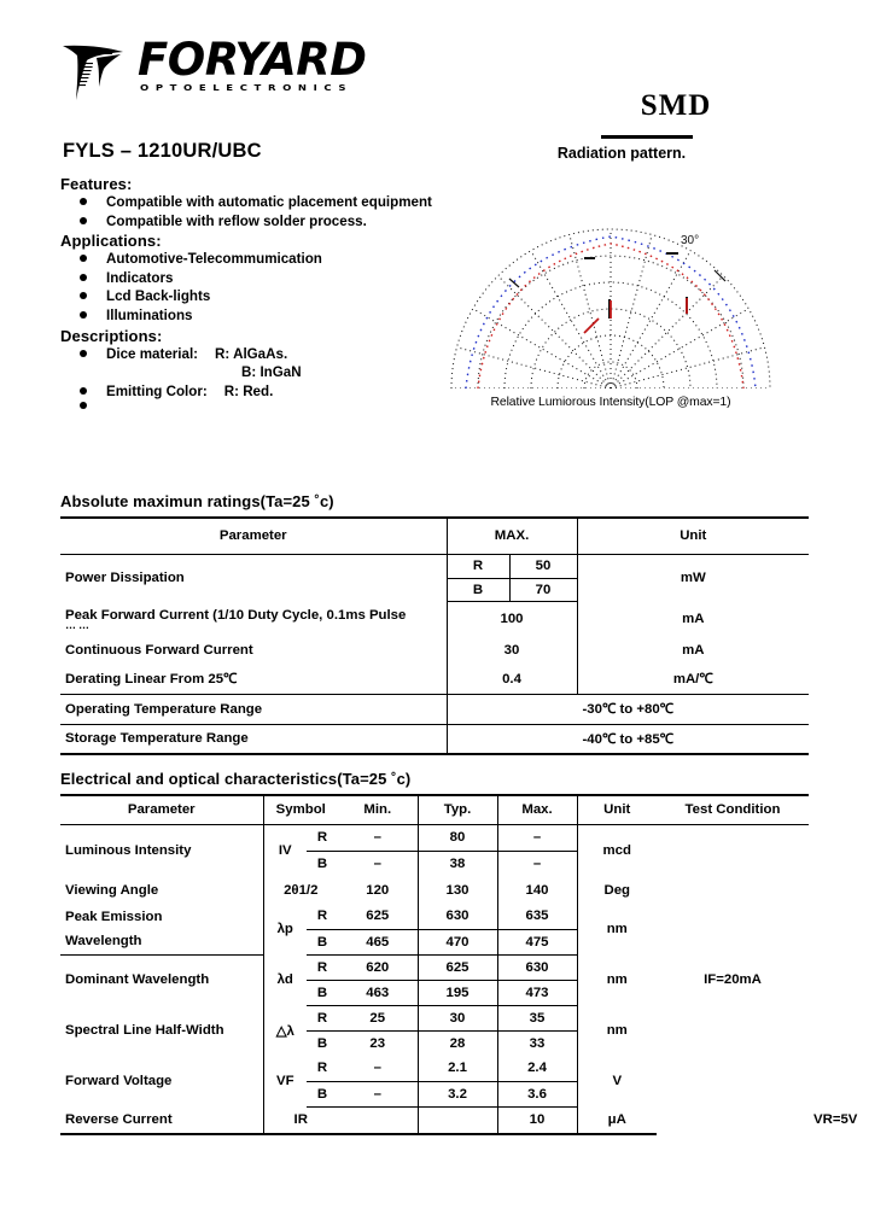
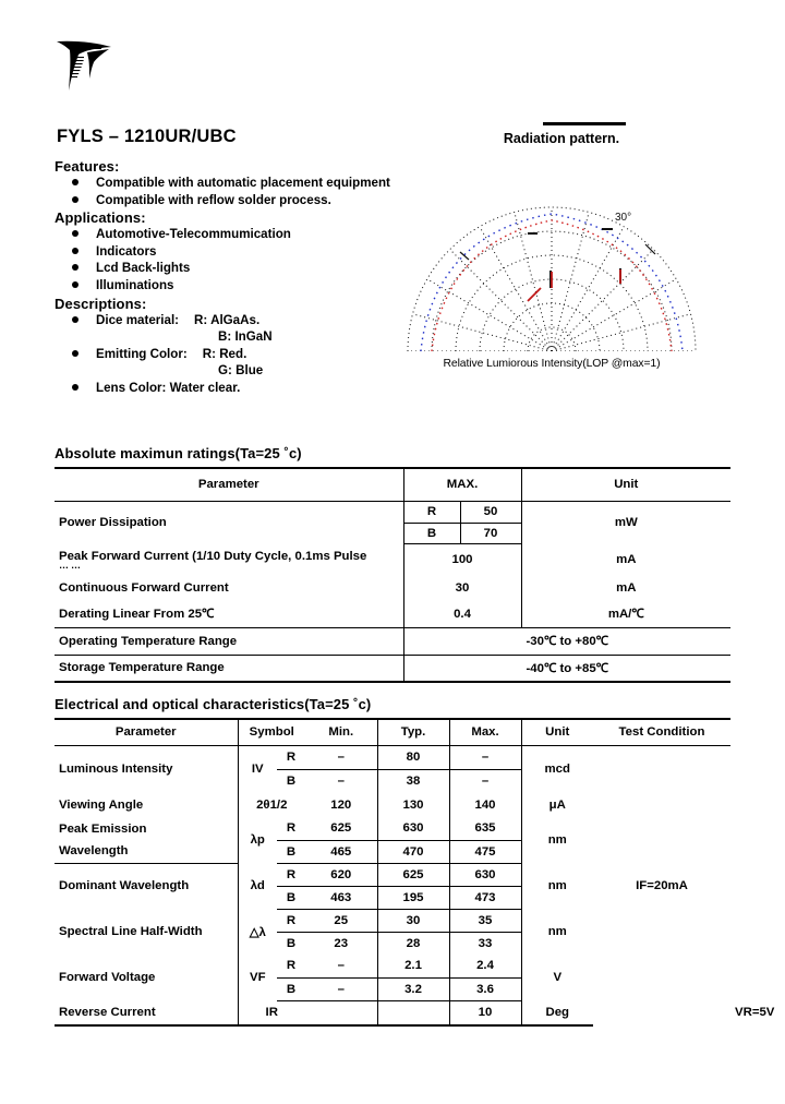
- FORYARD
- OPTOELECTRONICS
- SMD
  FYLS – 1210UR/UBC
  Radiation pattern.
  Features:
  Compatible with automatic placement equipment
  Compatible with reflow solder process.
  Applications:
  Automotive-Telecommumication
  Indicators
  Lcd Back-lights
  Illuminations
  Descriptions:
  Dice material: R: AlGaAs.
  B: InGaN
  Emitting Color: R: Red.
+ G: Blue
+ Lens Color: Water clear.
  30°
  Relative Lumiorous Intensity(LOP @max=1)
  Absolute maximun ratings(Ta=25 ˚c)
  Parameter	MAX.	Unit
  Power Dissipation	R	50	mW
  B	70
  Peak Forward Current (1/10 Duty Cycle, 0.1ms Pulse ……	100	mA
  Continuous Forward Current	30	mA
  Derating Linear From 25℃	0.4	mA/℃
  Operating Temperature Range	-30℃ to +80℃
  Storage Temperature Range	-40℃ to +85℃
  Electrical and optical characteristics(Ta=25 ˚c)
  Parameter	Symbol	Min.	Typ.	Max.	Unit	Test Condition
  Luminous Intensity	IV	R	–	80	–	mcd	IF=20mA
  B	–	38	–
- Viewing Angle	2θ1/2	120	130	140	Deg
+ Viewing Angle	2θ1/2	120	130	140	μA
  Peak Emission	λp	R	625	630	635	nm
  Wavelength	B	465	470	475
  Dominant Wavelength	λd	R	620	625	630	nm
  B	463	195	473
  Spectral Line Half-Width	△λ	R	25	30	35	nm
  B	23	28	33
  Forward Voltage	VF	R	–	2.1	2.4	V
  B	–	3.2	3.6
- Reverse Current	IR			10	μA	VR=5V
+ Reverse Current	IR			10	Deg	VR=5V
